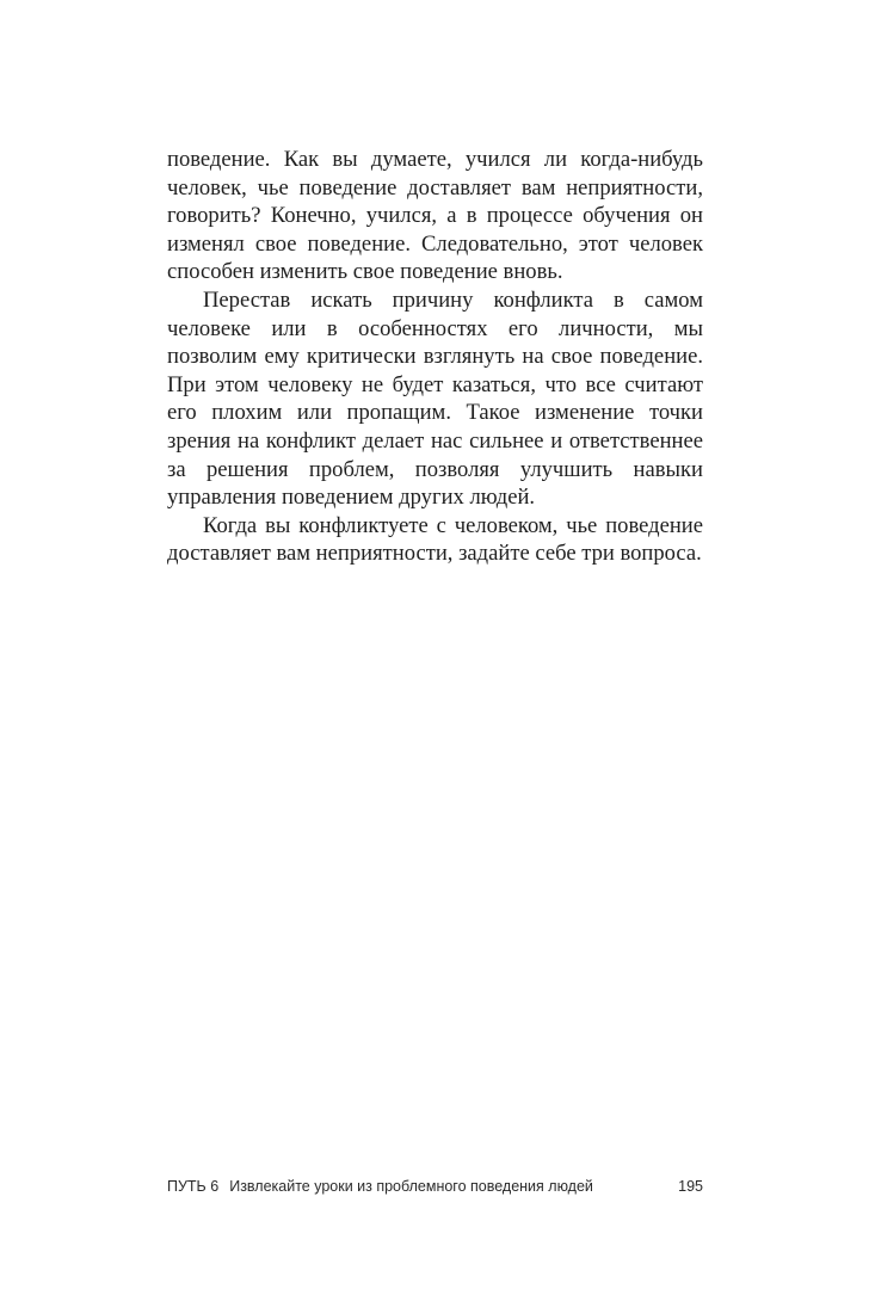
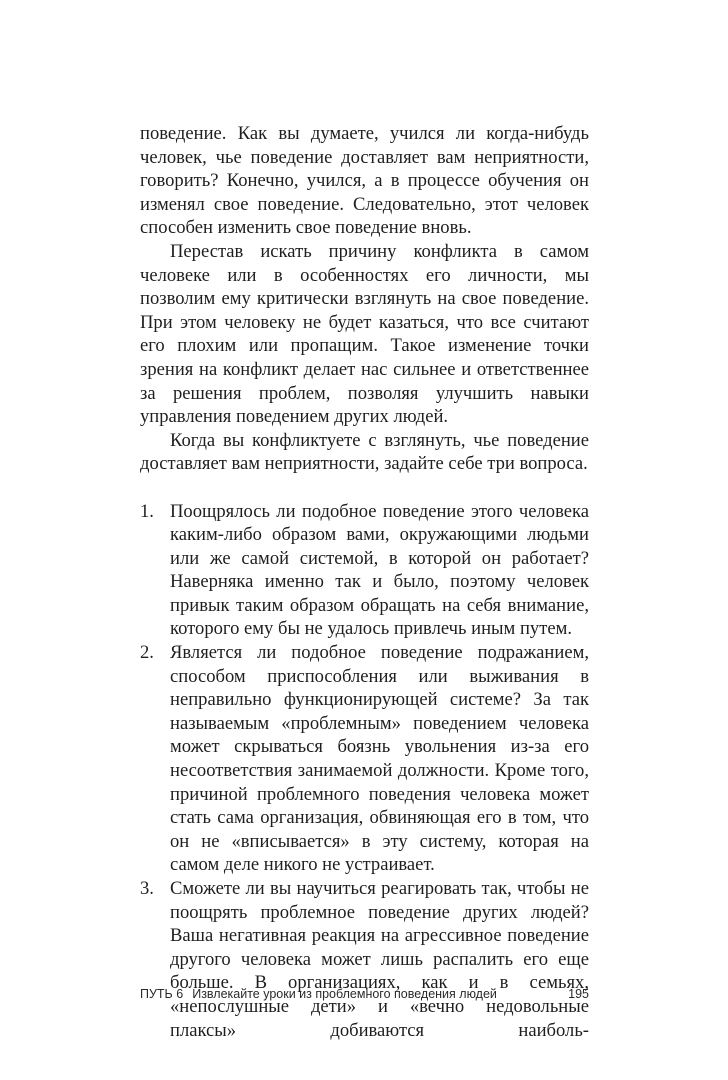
  поведение. Как вы думаете, учился ли когда-нибудь человек, чье поведение доставляет вам неприятности, говорить? Конечно, учился, а в процессе обучения он изменял свое поведение. Следовательно, этот человек способен изменить свое поведение вновь.
  Перестав искать причину конфликта в самом человеке или в особенностях его личности, мы позволим ему критически взглянуть на свое поведение. При этом человеку не будет казаться, что все считают его плохим или пропащим. Такое изменение точки зрения на конфликт делает нас сильнее и ответственнее за решения проблем, позволяя улучшить навыки управления поведением других людей.
- Когда вы конфликтуете с человеком, чье поведение доставляет вам неприятности, задайте себе три вопроса.
+ Когда вы конфликтуете с взглянуть, чье поведение доставляет вам неприятности, задайте себе три вопроса.
+ 1.
+ Поощрялось ли подобное поведение этого человека каким-либо образом вами, окружающими людьми или же самой системой, в которой он работает? Наверняка именно так и было, поэтому человек привык таким образом обращать на себя внимание, которого ему бы не удалось привлечь иным путем.
+ 2.
+ Является ли подобное поведение подражанием, способом приспособления или выживания в неправильно функционирующей системе? За так называемым «проблемным» поведением человека может скрываться боязнь увольнения из-за его несоответствия занимаемой должности. Кроме того, причиной проблемного поведения человека может стать сама организация, обвиняющая его в том, что он не «вписывается» в эту систему, которая на самом деле никого не устраивает.
+ 3.
+ Сможете ли вы научиться реагировать так, чтобы не поощрять проблемное поведение других людей? Ваша негативная реакция на агрессивное поведение другого человека может лишь распалить его еще больше. В организациях, как и в семьях, «непослушные дети» и «вечно недовольные плаксы» добиваются наиболь-
  ПУТЬ 6 Извлекайте уроки из проблемного поведения людей
  195
